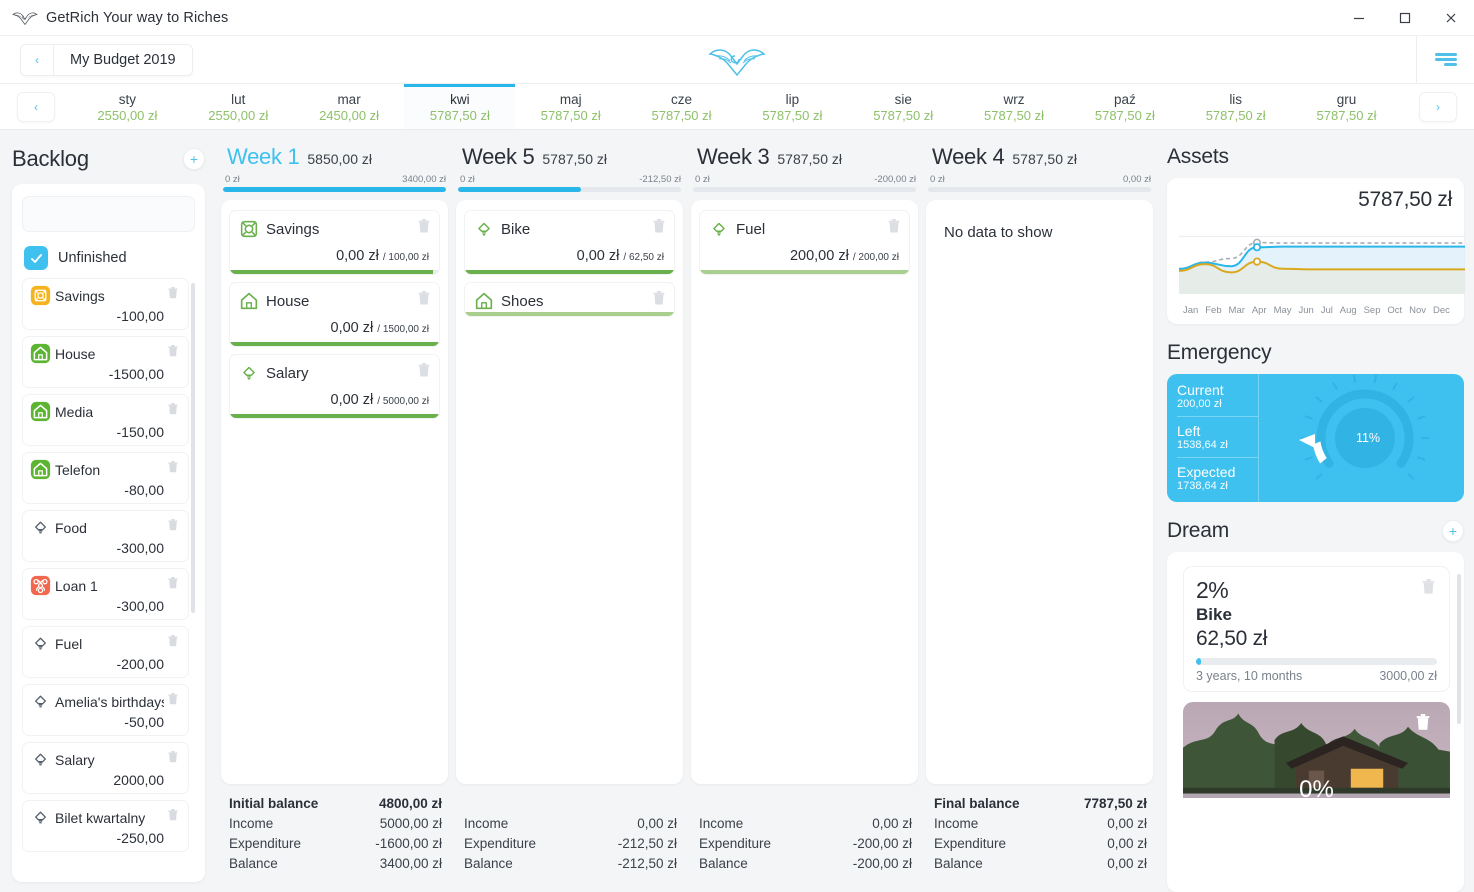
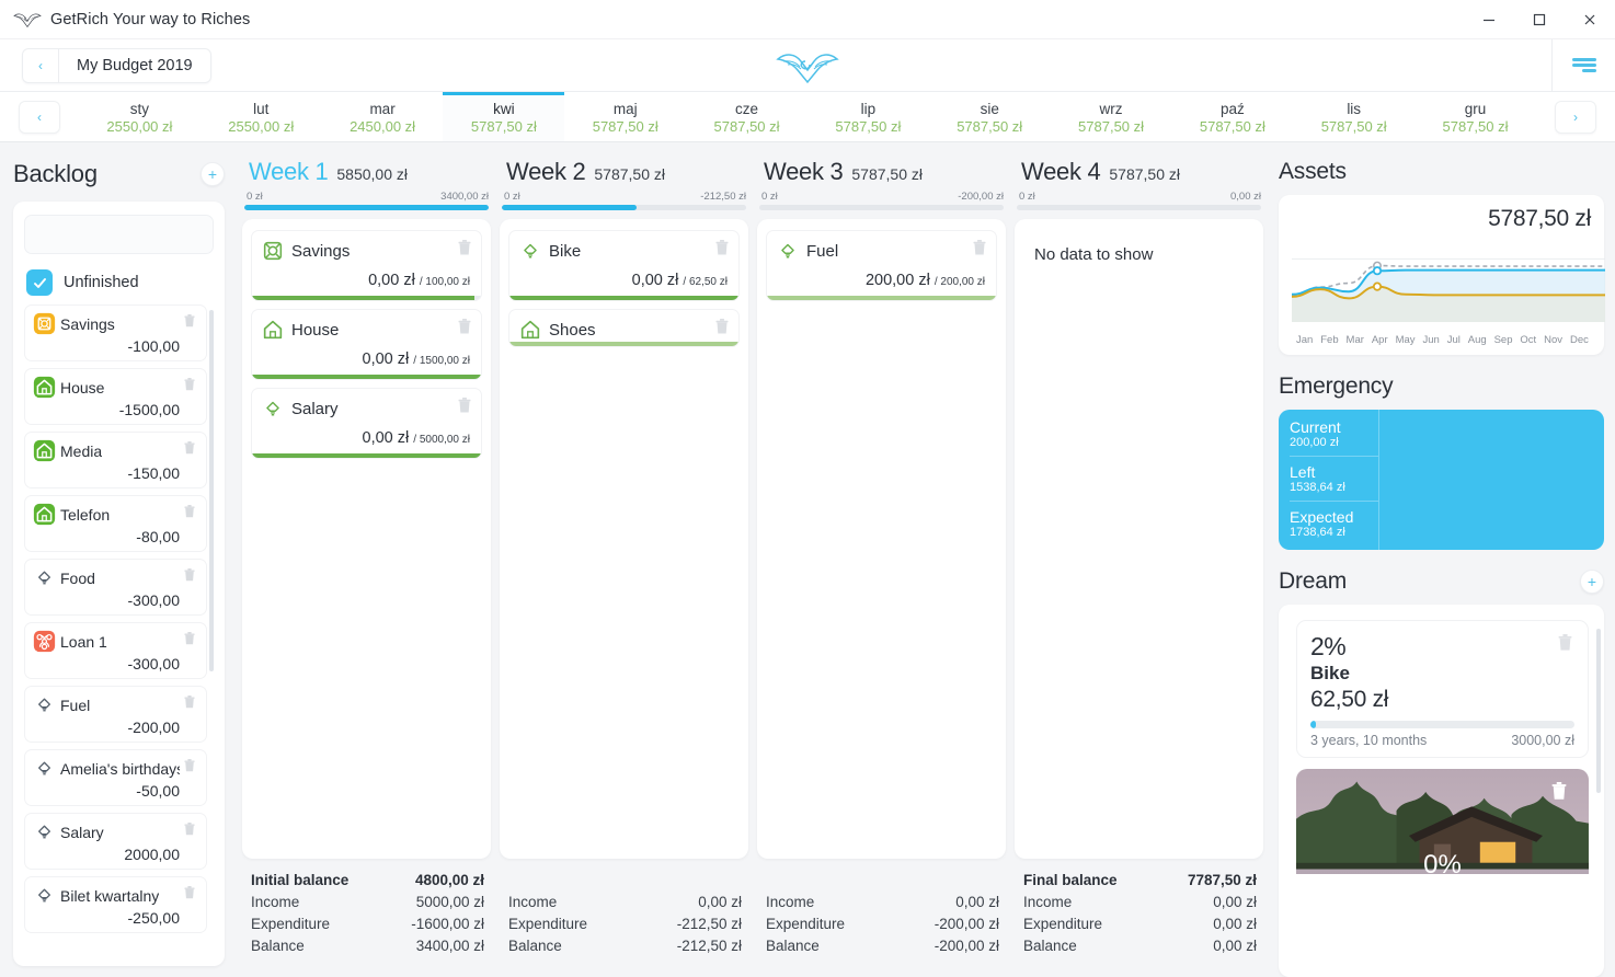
  GetRich Your way to Riches
  ‹
  My Budget 2019
  ‹
  sty
  2550,00 zł
  lut
  2550,00 zł
  mar
  2450,00 zł
  kwi
  5787,50 zł
  maj
  5787,50 zł
  cze
  5787,50 zł
  lip
  5787,50 zł
  sie
  5787,50 zł
  wrz
  5787,50 zł
  paź
  5787,50 zł
  lis
  5787,50 zł
  gru
  5787,50 zł
  ›
  Backlog
  +
  Unfinished
  Savings
  -100,00
  House
  -1500,00
  Media
  -150,00
  Telefon
  -80,00
  Food
  -300,00
  Loan 1
  -300,00
  Fuel
  -200,00
  Amelia's birthday
  -50,00
  Salary
  2000,00
  Bilet kwartalny
  -250,00
  Week 1
  5850,00 zł
  0 zł
  3400,00 zł
  Savings
  0,00 zł / 100,00 zł
  House
  0,00 zł / 1500,00 zł
  Salary
  0,00 zł / 5000,00 zł
  Initial balance
  4800,00 zł
  Income
  5000,00 zł
  Expenditure
  -1600,00 zł
  Balance
  3400,00 zł
- Week 5
+ Week 2
  5787,50 zł
  0 zł
  -212,50 zł
  Bike
  0,00 zł / 62,50 zł
  Shoes
  Income
  0,00 zł
  Expenditure
  -212,50 zł
  Balance
  -212,50 zł
  Week 3
  5787,50 zł
  0 zł
  -200,00 zł
  Fuel
  200,00 zł / 200,00 zł
  Income
  0,00 zł
  Expenditure
  -200,00 zł
  Balance
  -200,00 zł
  Week 4
  5787,50 zł
  0 zł
  0,00 zł
  No data to show
  Final balance
  7787,50 zł
  Income
  0,00 zł
  Expenditure
  0,00 zł
  Balance
  0,00 zł
  Assets
  5787,50 zł
  Jan
  Feb
  Mar
  Apr
  May
  Jun
  Jul
  Aug
  Sep
  Oct
  Nov
  Dec
  Emergency
  Current
  200,00 zł
  Left
  1538,64 zł
  Expected
  1738,64 zł
- 11%
  Dream
  +
  2%
  Bike
  62,50 zł
  3 years, 10 months
  3000,00 zł
  0%
